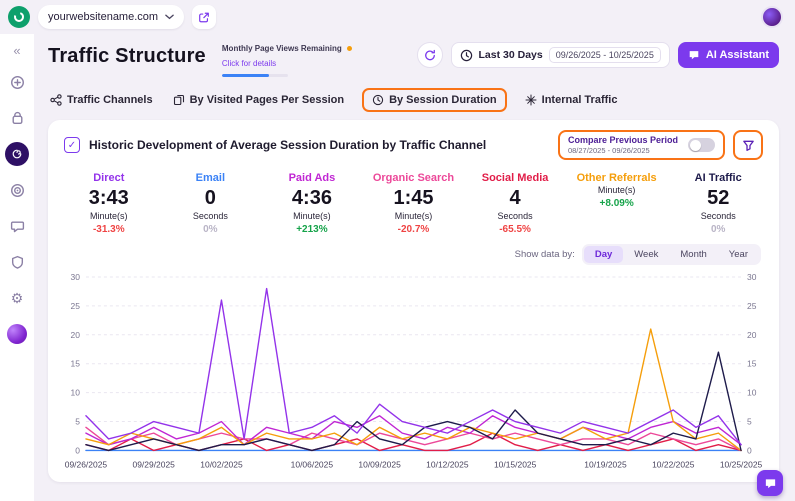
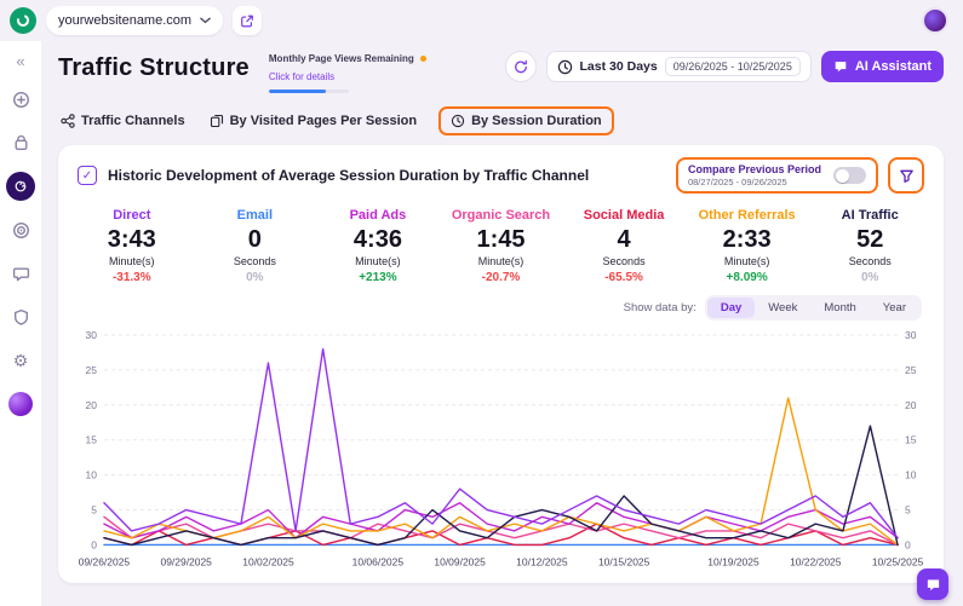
  yourwebsitename.com
  «
  ⚙
  Traffic Structure
  Monthly Page Views Remaining
  Click for details
  Last 30 Days
  09/26/2025 - 10/25/2025
  AI Assistant
  Traffic Channels
  By Visited Pages Per Session
  By Session Duration
- Internal Traffic
  ✓
  Historic Development of Average Session Duration by Traffic Channel
  Compare Previous Period
  08/27/2025 - 09/26/2025
  Direct
  3:43
  Minute(s)
  -31.3%
  Email
  0
  Seconds
  0%
  Paid Ads
  4:36
  Minute(s)
  +213%
  Organic Search
  1:45
  Minute(s)
  -20.7%
  Social Media
  4
  Seconds
  -65.5%
  Other Referrals
+ 2:33
  Minute(s)
  +8.09%
  AI Traffic
  52
  Seconds
  0%
  Show data by:
  Day
  Week
  Month
  Year
  0
  0
  5
  5
  10
  10
  15
  15
  20
  20
  25
  25
  30
  30
  09/26/2025
  09/29/2025
  10/02/2025
  10/06/2025
  10/09/2025
  10/12/2025
  10/15/2025
  10/19/2025
  10/22/2025
  10/25/2025
